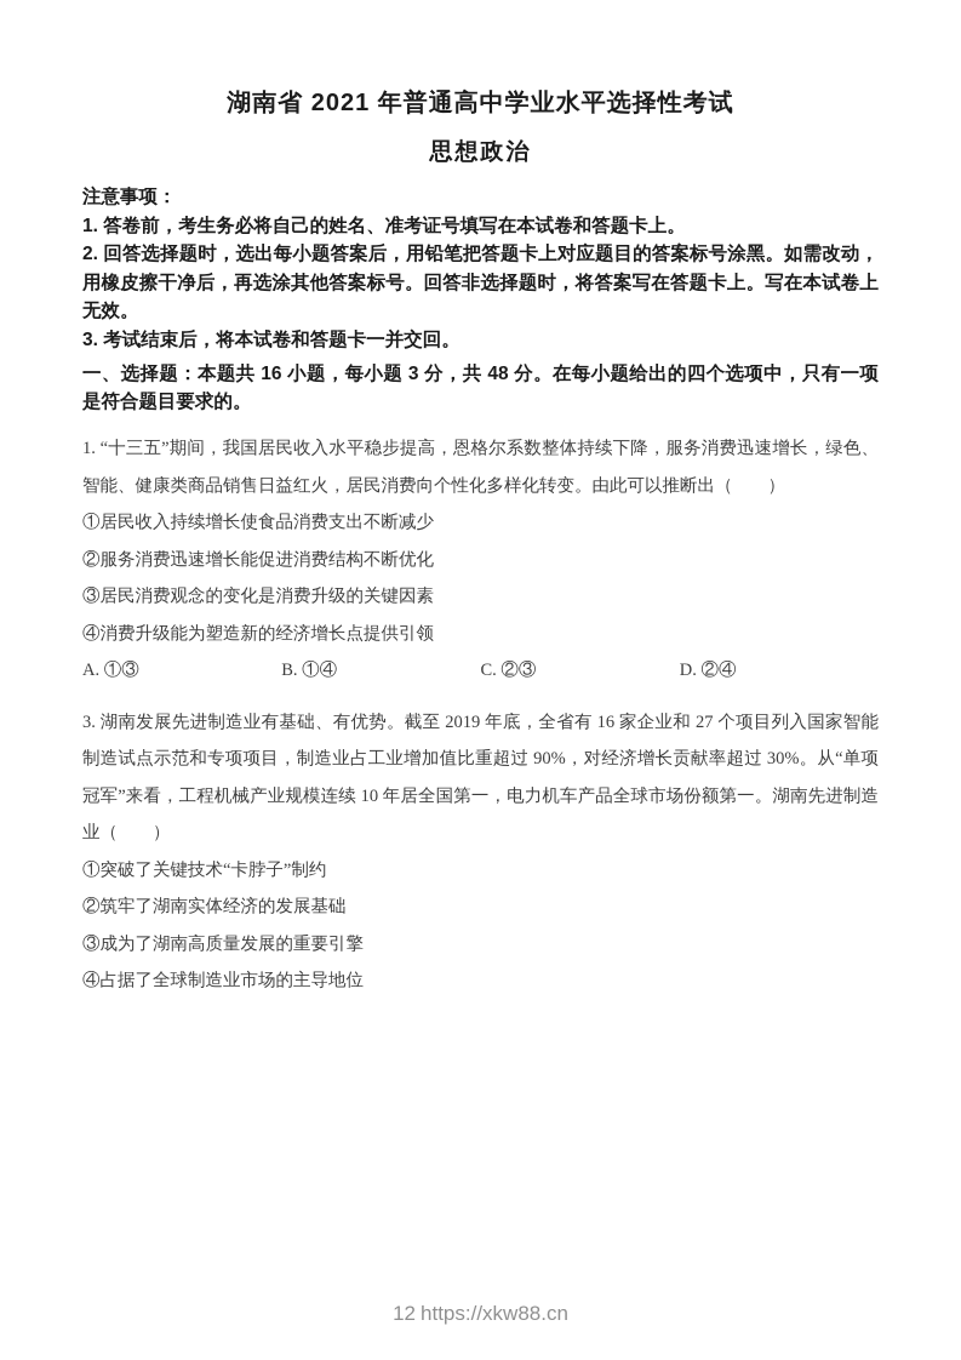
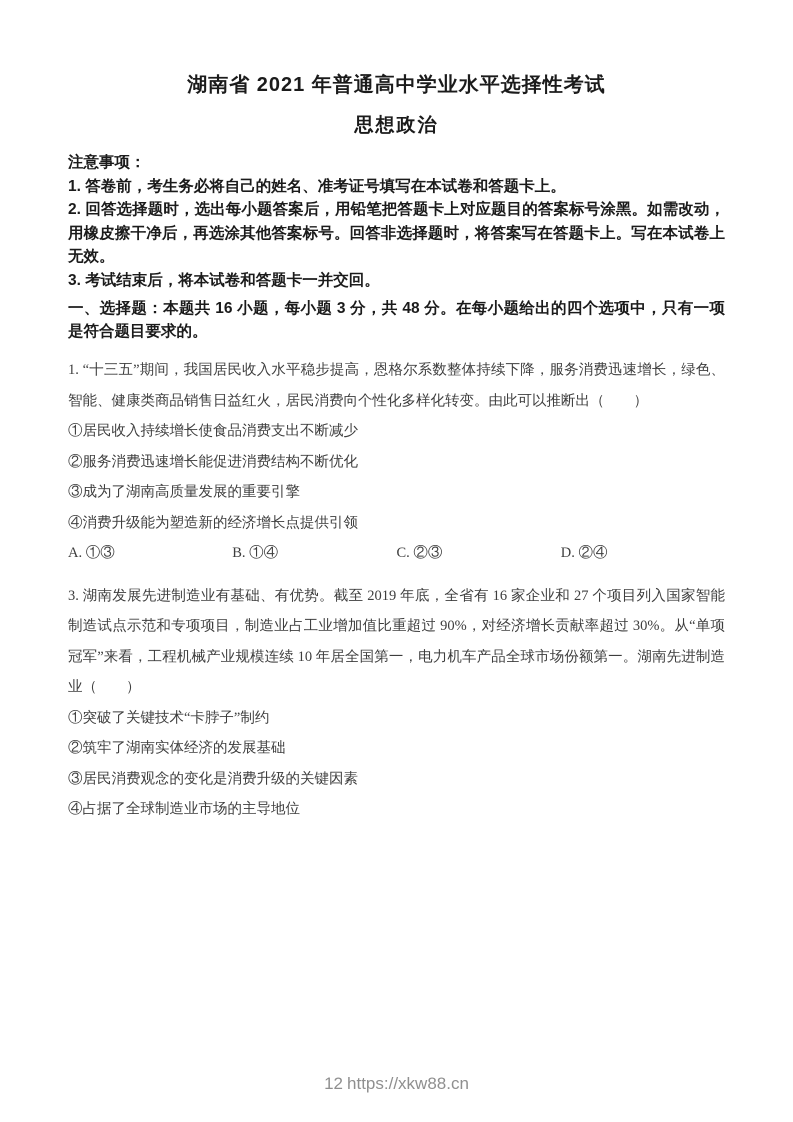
  湖南省 2021 年普通高中学业水平选择性考试
  思想政治
  注意事项：
  1. 答卷前，考生务必将自己的姓名、准考证号填写在本试卷和答题卡上。
  2. 回答选择题时，选出每小题答案后，用铅笔把答题卡上对应题目的答案标号涂黑。如需改动，用橡皮擦干净后，再选涂其他答案标号。回答非选择题时，将答案写在答题卡上。写在本试卷上无效。
  3. 考试结束后，将本试卷和答题卡一并交回。
  一、选择题：本题共 16 小题，每小题 3 分，共 48 分。在每小题给出的四个选项中，只有一项是符合题目要求的。
  1. “十三五”期间，我国居民收入水平稳步提高，恩格尔系数整体持续下降，服务消费迅速增长，绿色、智能、健康类商品销售日益红火，居民消费向个性化多样化转变。由此可以推断出（ ）
  ①居民收入持续增长使食品消费支出不断减少
  ②服务消费迅速增长能促进消费结构不断优化
- ③居民消费观念的变化是消费升级的关键因素
+ ③成为了湖南高质量发展的重要引擎
  ④消费升级能为塑造新的经济增长点提供引领
  A. ①③
  B. ①④
  C. ②③
  D. ②④
  3. 湖南发展先进制造业有基础、有优势。截至 2019 年底，全省有 16 家企业和 27 个项目列入国家智能制造试点示范和专项项目，制造业占工业增加值比重超过 90%，对经济增长贡献率超过 30%。从“单项冠军”来看，工程机械产业规模连续 10 年居全国第一，电力机车产品全球市场份额第一。湖南先进制造业（ ）
  ①突破了关键技术“卡脖子”制约
  ②筑牢了湖南实体经济的发展基础
- ③成为了湖南高质量发展的重要引擎
+ ③居民消费观念的变化是消费升级的关键因素
  ④占据了全球制造业市场的主导地位
  12 https://xkw88.cn
